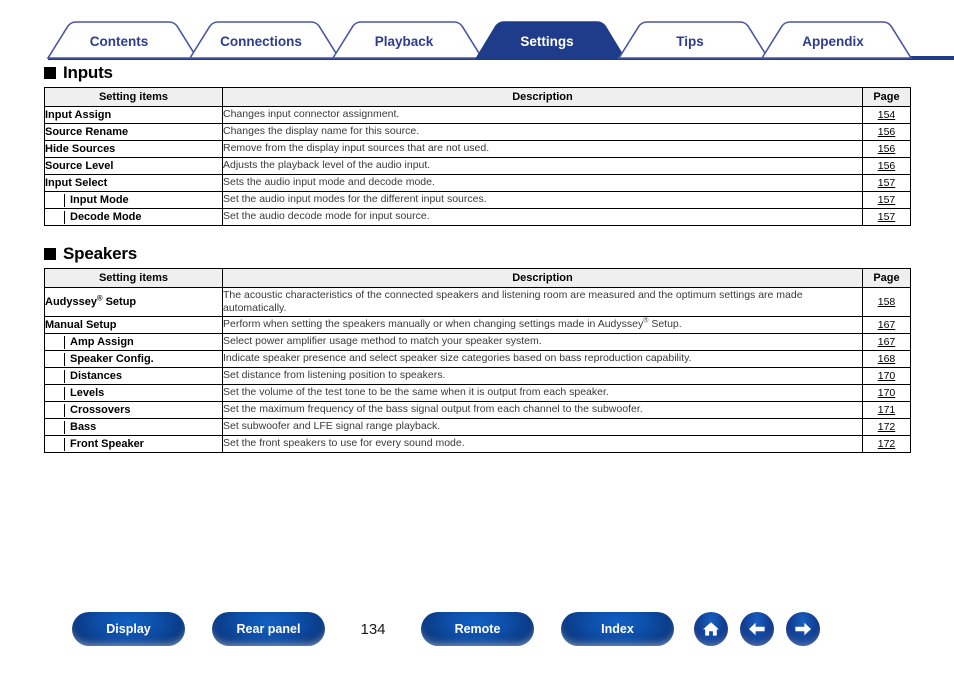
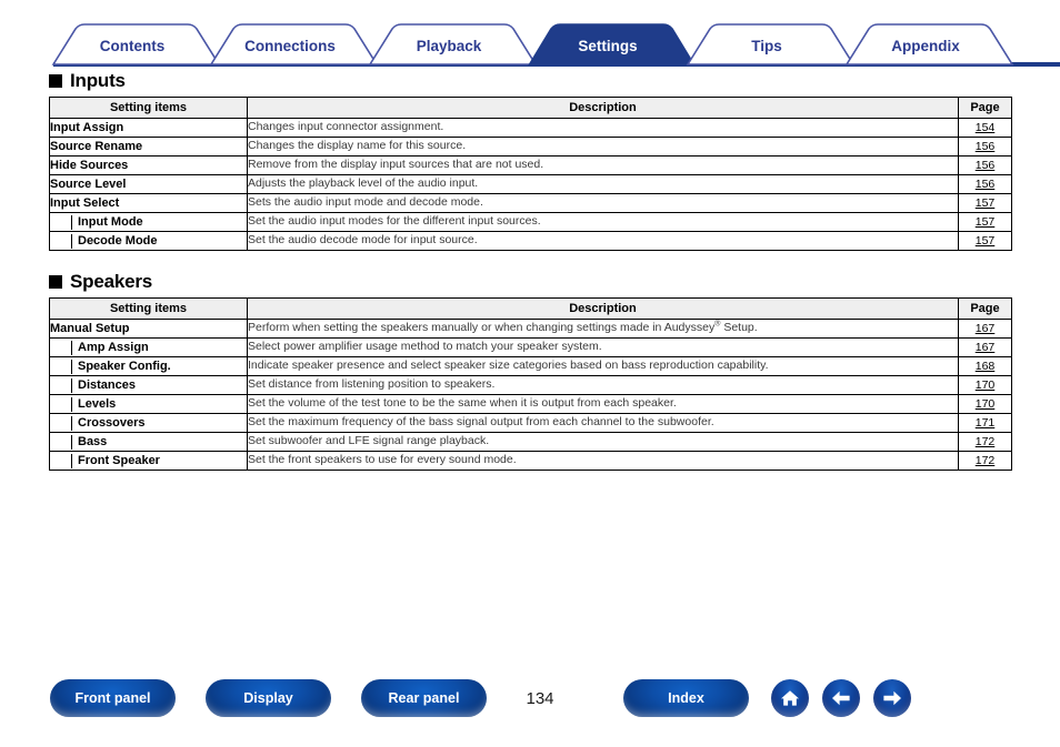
  Contents
  Connections
  Playback
  Settings
  Tips
  Appendix
  Inputs
  Setting items	Description	Page
  Input Assign	Changes input connector assignment.	154
  Source Rename	Changes the display name for this source.	156
  Hide Sources	Remove from the display input sources that are not used.	156
  Source Level	Adjusts the playback level of the audio input.	156
  Input Select	Sets the audio input mode and decode mode.	157
  Input Mode	Set the audio input modes for the different input sources.	157
  Decode Mode	Set the audio decode mode for input source.	157
  Speakers
  Setting items	Description	Page
- Audyssey® Setup	The acoustic characteristics of the connected speakers and listening room are measured and the optimum settings are made automatically.	158
  Manual Setup	Perform when setting the speakers manually or when changing settings made in Audyssey Setup.	167
  Amp Assign	Select power amplifier usage method to match your speaker system.	167
  Speaker Config.	Indicate speaker presence and select speaker size categories based on bass reproduction capability.	168
  Distances	Set distance from listening position to speakers.	170
  Levels	Set the volume of the test tone to be the same when it is output from each speaker.	170
  Crossovers	Set the maximum frequency of the bass signal output from each channel to the subwoofer.	171
  Bass	Set subwoofer and LFE signal range playback.	172
  Front Speaker	Set the front speakers to use for every sound mode.	172
+ Front panel
  Display
  Rear panel
  134
- Remote
  Index
